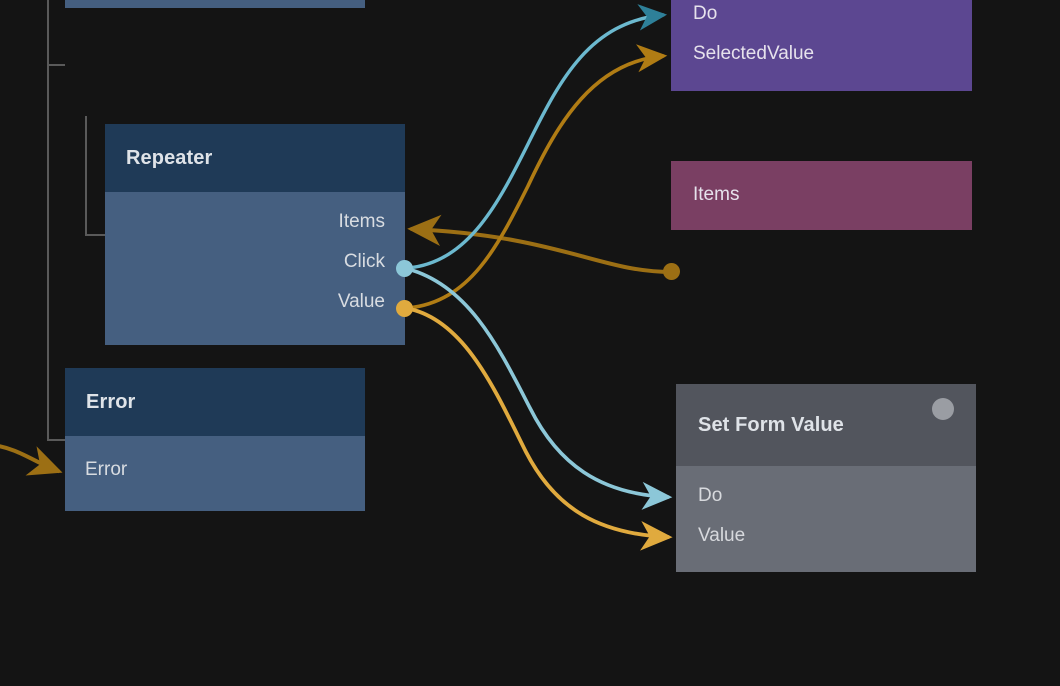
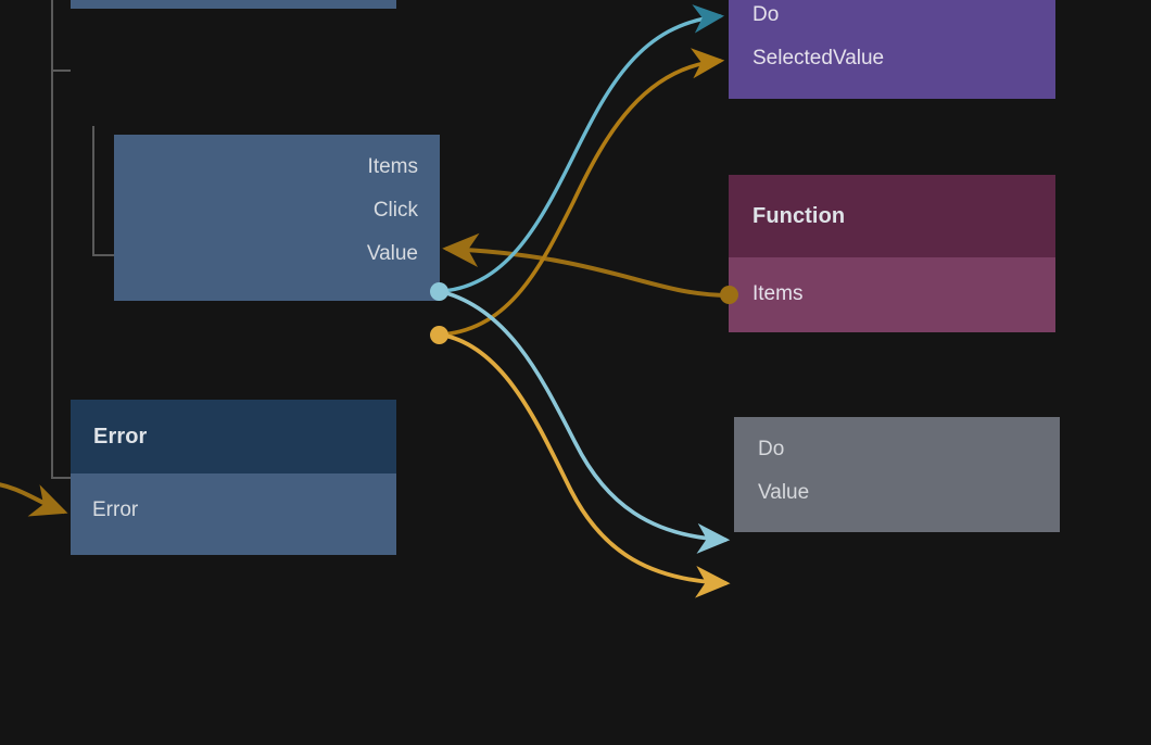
- Repeater
  Items
  Click
  Value
  Error
  Error
  Do
  SelectedValue
+ Function
  Items
- Set Form Value
  Do
  Value
